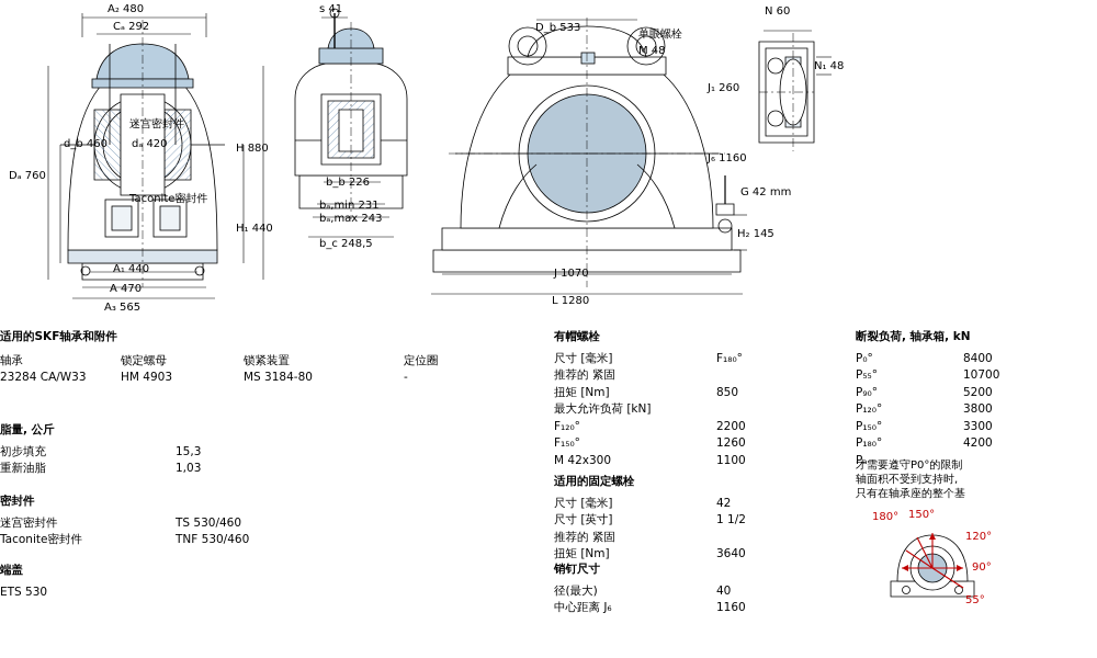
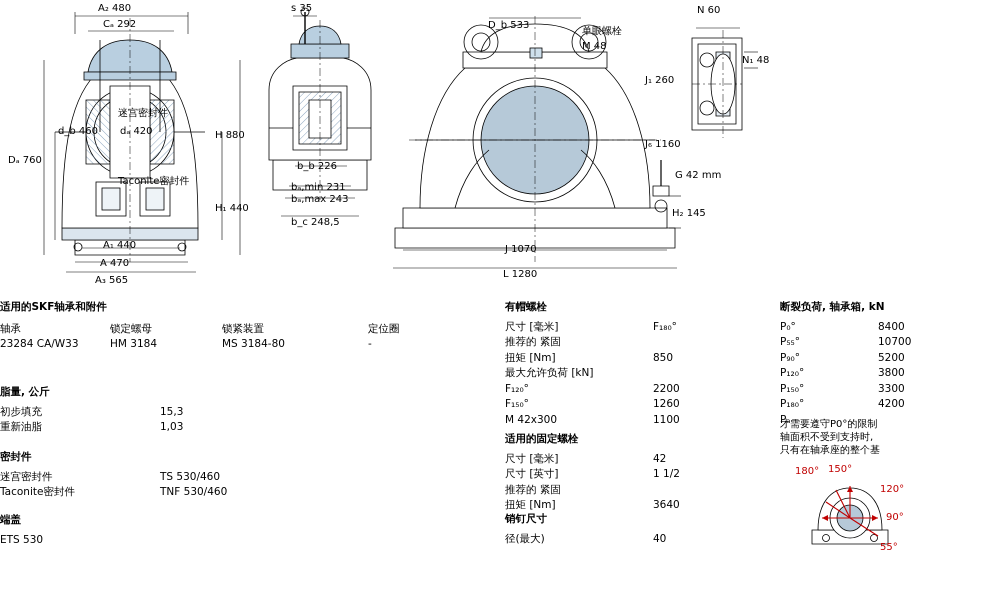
  A₂ 480
  Cₐ 292
  d_b 460
  dₐ 420
  Dₐ 760
  H 880
  H₁ 440
  A₁ 440
  A 470
  A₃ 565
  迷宫密封件
  Taconite密封件
- s 41
+ s 35
  b_b 226
  bₐ,min 231
  bₐ,max 243
  b_c 248,5
  D_b 533
  J 1070
  L 1280
  H₂ 145
  G 42 mm
  J₆ 1160
  单眼螺栓
  M 48
  N 60
  N₁ 48
  J₁ 260
  适用的SKF轴承和附件
  轴承
  锁定螺母
  锁紧装置
  定位圈
  23284 CA/W33
- HM 4903
+ HM 3184
  MS 3184-80
  -
  脂量, 公斤
  初步填充
  15,3
  重新油脂
  1,03
  密封件
  迷宫密封件
  TS 530/460
  Taconite密封件
  TNF 530/460
  端盖
  ETS 530
  有帽螺栓
  尺寸 [毫米]
  F₁₈₀°
  推荐的 紧固
  扭矩 [Nm]
  850
  最大允许负荷 [kN]
  F₁₂₀°
  2200
  F₁₅₀°
  1260
  M 42x300
  1100
  适用的固定螺栓
  尺寸 [毫米]
  42
  尺寸 [英寸]
  1 1/2
  推荐的 紧固
  扭矩 [Nm]
  3640
  销钉尺寸
  径(最大)
  40
- 中心距离 J₆
- 1160
  断裂负荷, 轴承箱, kN
  P₀°
  8400
  P₅₅°
  10700
  P₉₀°
  5200
  P₁₂₀°
  3800
  P₁₅₀°
  3300
  P₁₈₀°
  4200
  Pₐ
  才需要遵守P0°的限制
  轴面积不受到支持时,
  只有在轴承座的整个基
  180°
  150°
  120°
  90°
  55°
